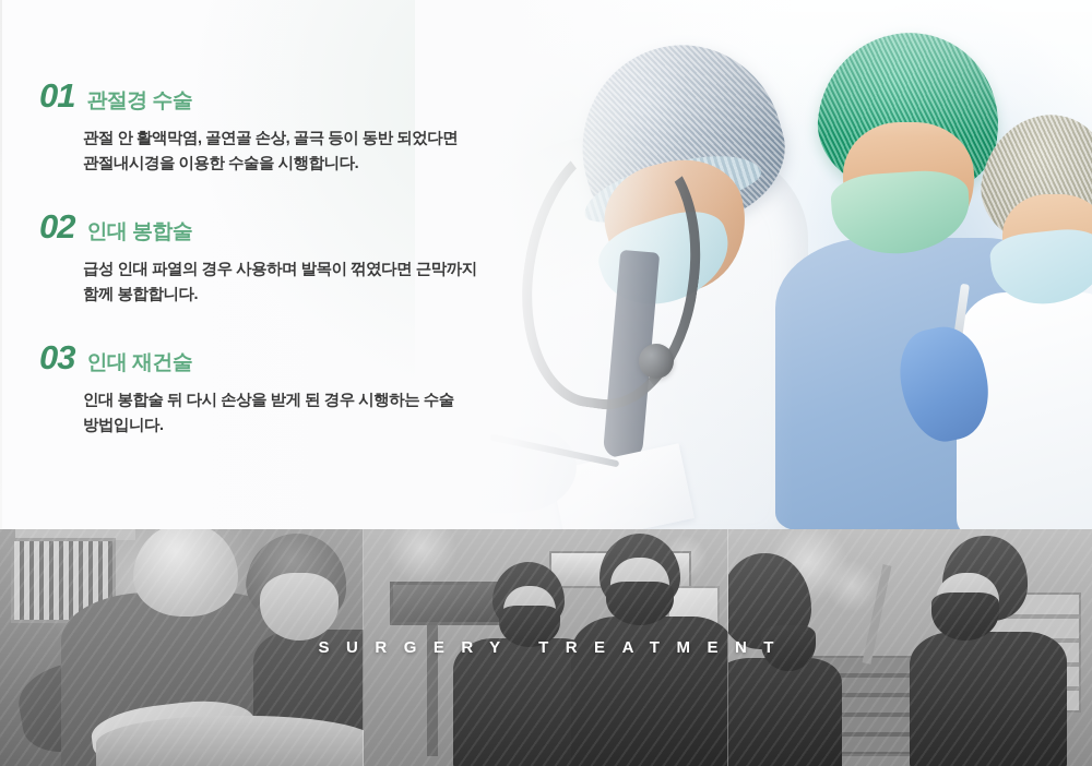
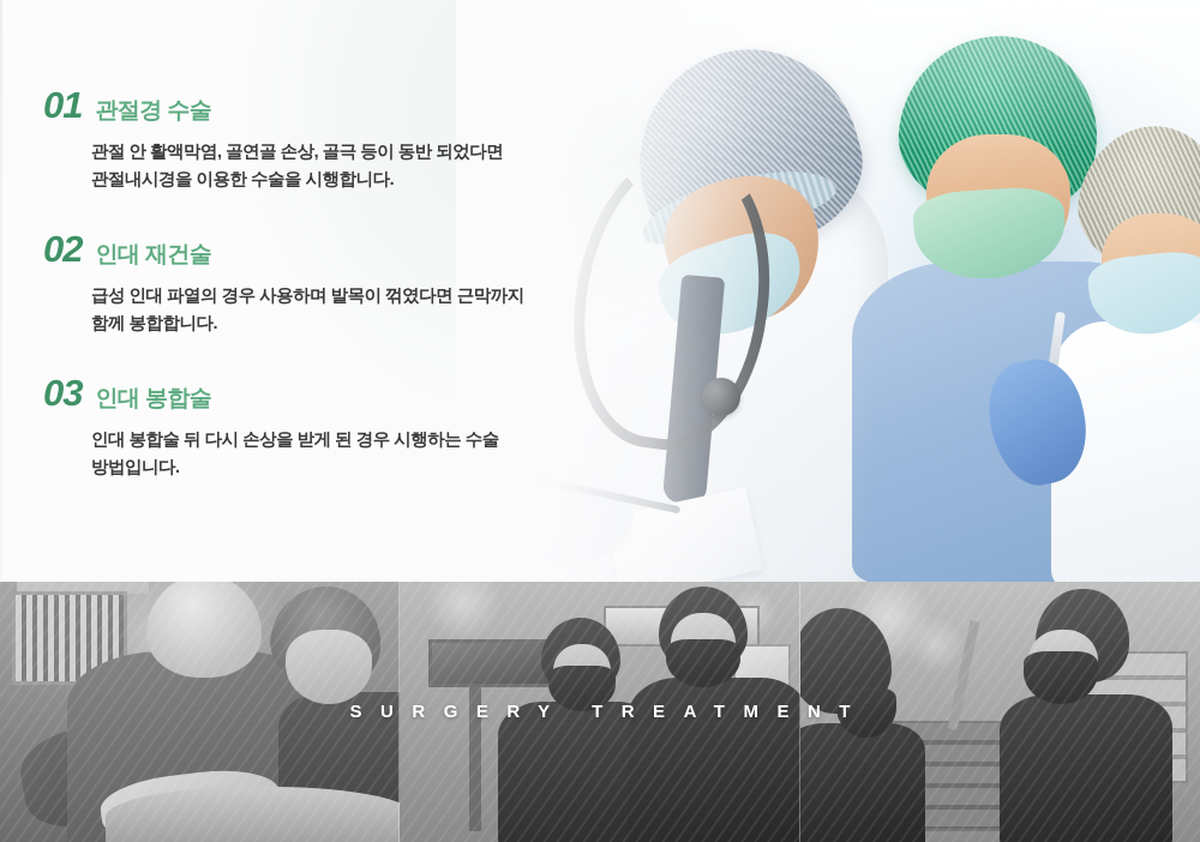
  01
  관절경 수술
  관절 안 활액막염, 골연골 손상, 골극 등이 동반 되었다면
  관절내시경을 이용한 수술을 시행합니다.
  02
- 인대 봉합술
+ 인대 재건술
  급성 인대 파열의 경우 사용하며 발목이 꺾였다면 근막까지
  함께 봉합합니다.
  03
- 인대 재건술
+ 인대 봉합술
  인대 봉합술 뒤 다시 손상을 받게 된 경우 시행하는 수술
  방법입니다.
  SURGERY TREATMENT
